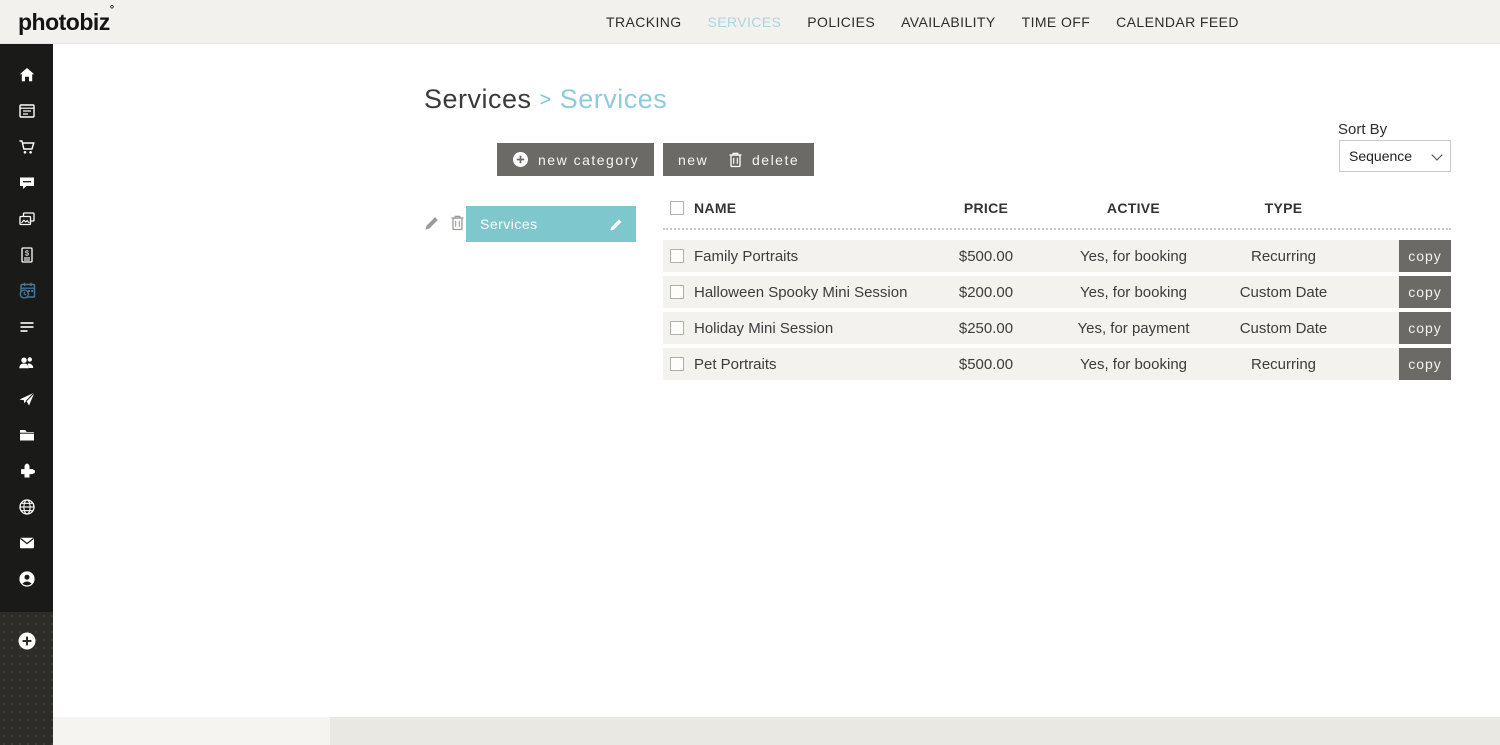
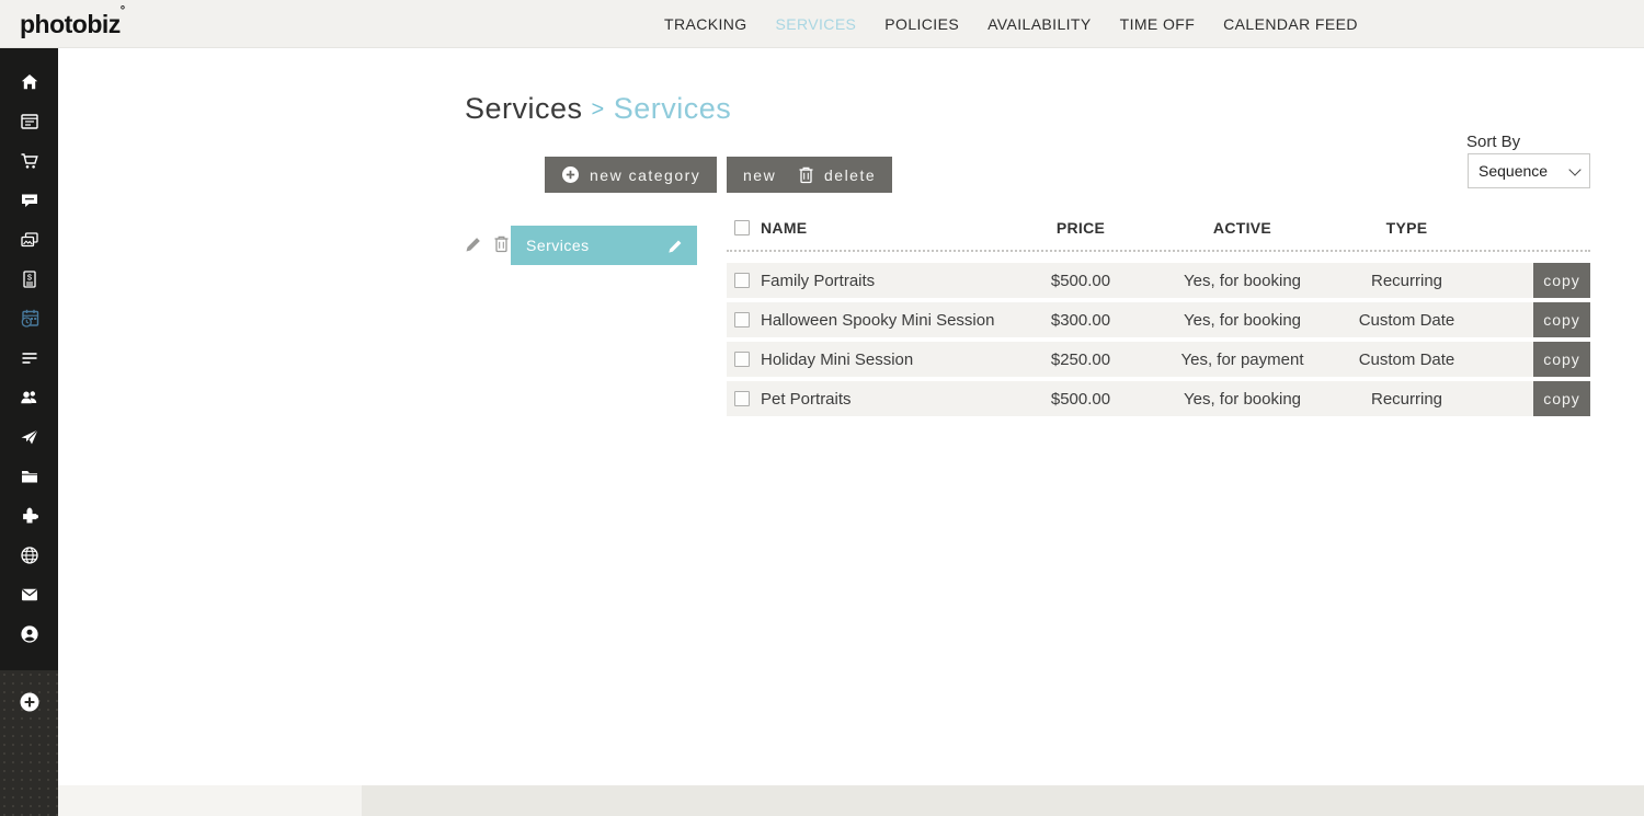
  photobiz°
  TRACKING
  SERVICES
  POLICIES
  AVAILABILITY
  TIME OFF
  CALENDAR FEED
  $
  Services > Services
  new category
  new
  delete
  Sort By
  Sequence
  Services
  NAME
  PRICE
  ACTIVE
  TYPE
  Family Portraits
  $500.00
  Yes, for booking
  Recurring
  copy
  Halloween Spooky Mini Session
- $200.00
+ $300.00
  Yes, for booking
  Custom Date
  copy
  Holiday Mini Session
  $250.00
  Yes, for payment
  Custom Date
  copy
  Pet Portraits
  $500.00
  Yes, for booking
  Recurring
  copy
